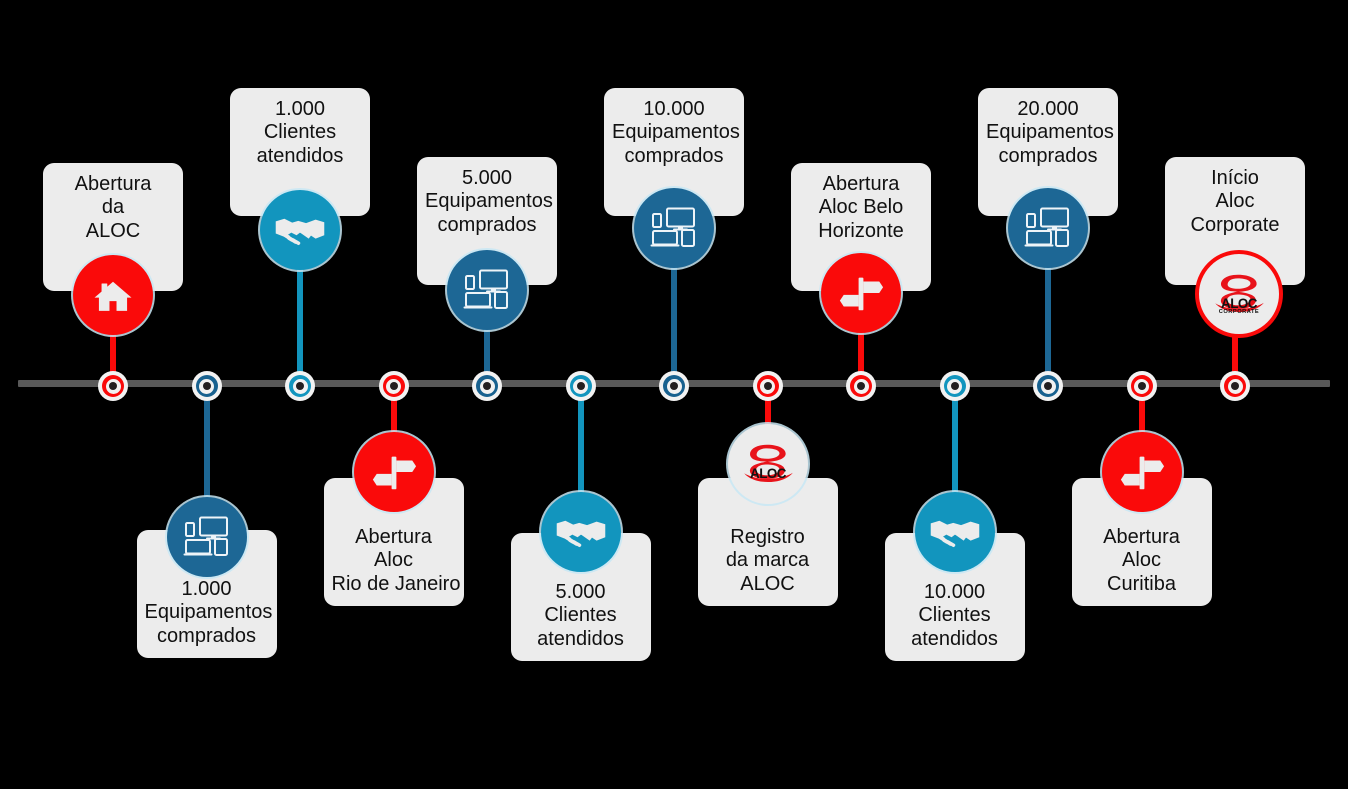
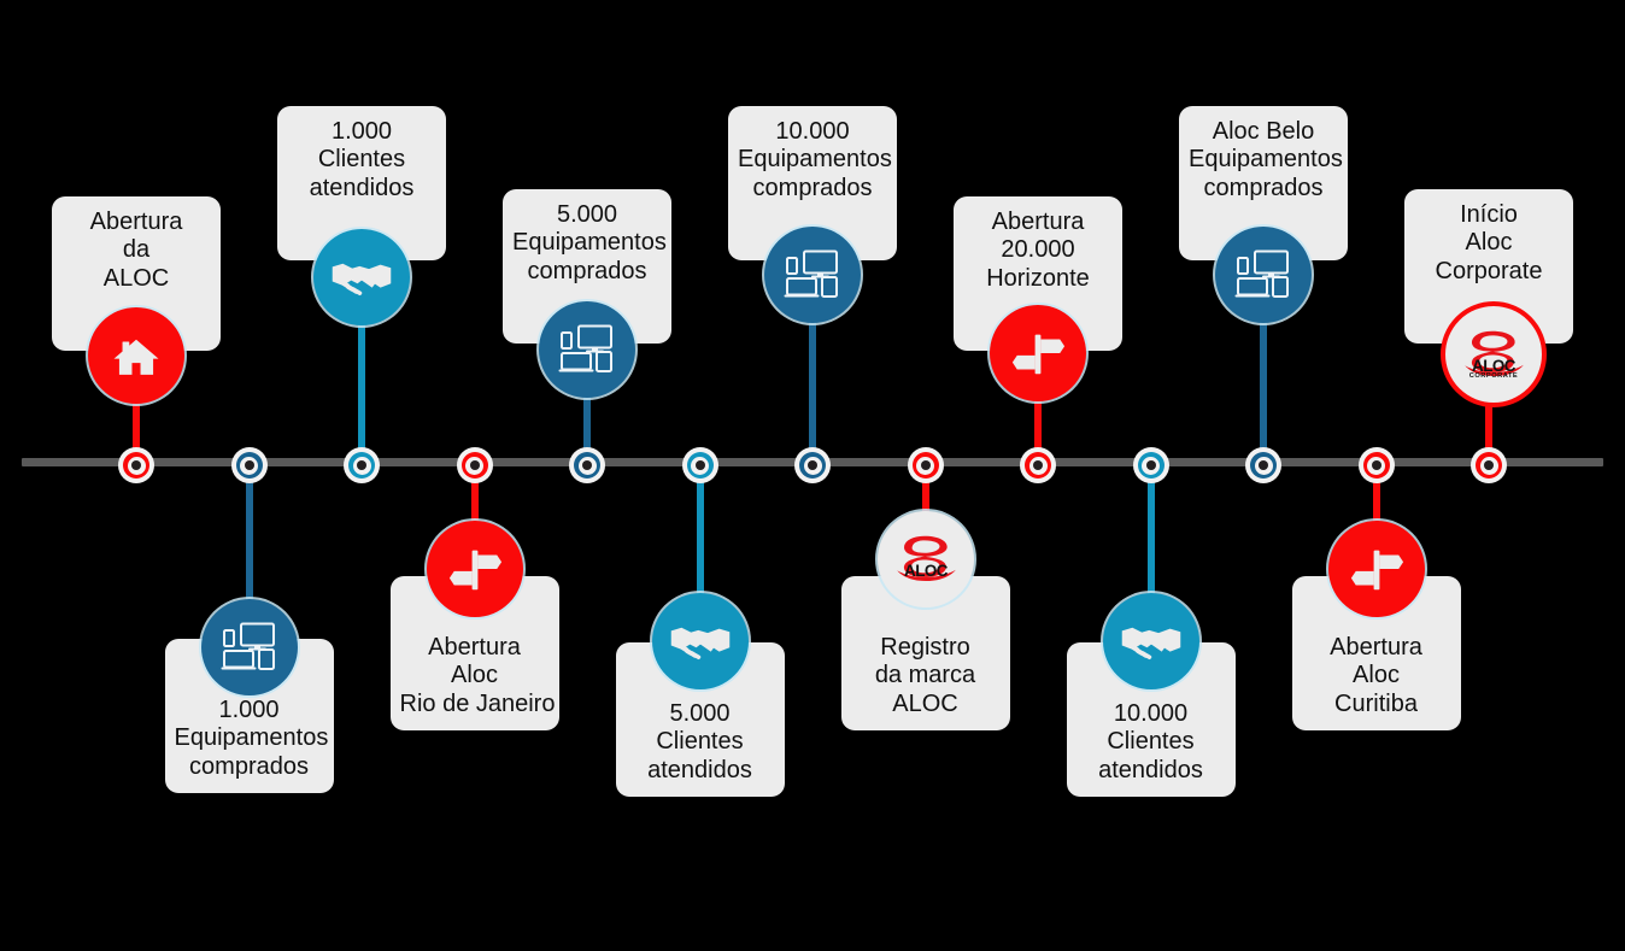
  Abertura
  da
  ALOC
  1.000
  Equipamentos
  comprados
  1.000
  Clientes
  atendidos
  Abertura
  Aloc
  Rio de Janeiro
  5.000
  Equipamentos
  comprados
  5.000
  Clientes
  atendidos
  10.000
  Equipamentos
  comprados
  Registro
  da marca
  ALOC
  ALOC
  Abertura
- Aloc Belo
+ 20.000
  Horizonte
  10.000
  Clientes
  atendidos
- 20.000
+ Aloc Belo
  Equipamentos
  comprados
  Abertura
  Aloc
  Curitiba
  Início
  Aloc
  Corporate
  ALOC
